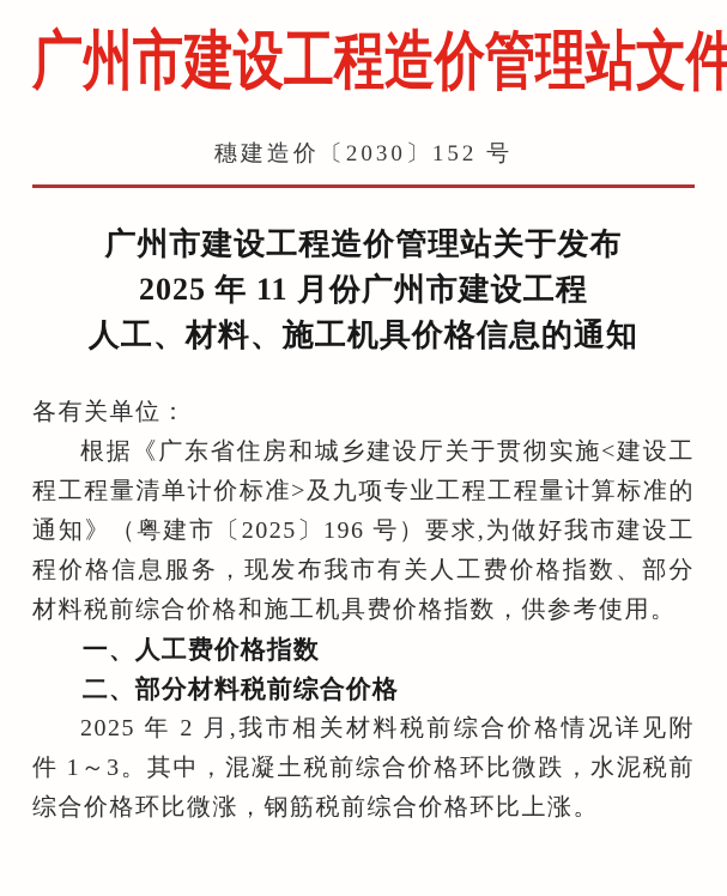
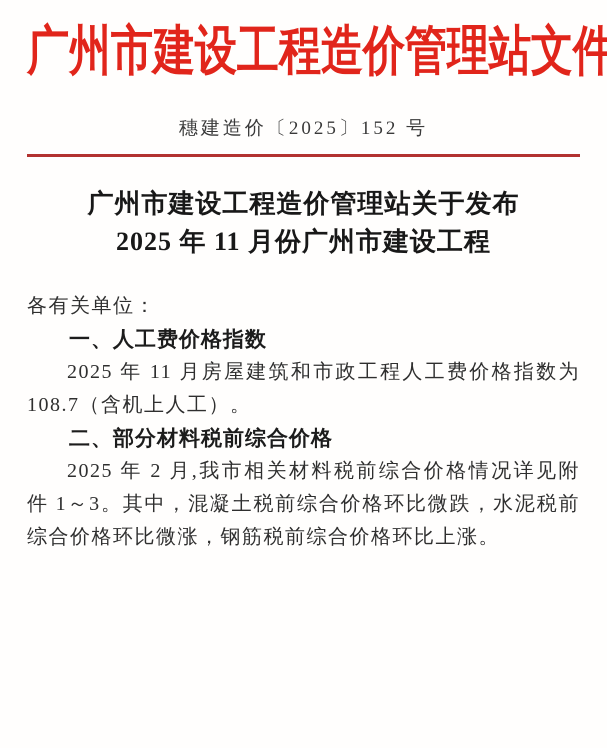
  广州市建设工程造价管理站文件
- 穗建造价〔2030〕152 号
+ 穗建造价〔2025〕152 号
  广州市建设工程造价管理站关于发布
  2025 年 11 月份广州市建设工程
- 人工、材料、施工机具价格信息的通知
  各有关单位：
- 根据《广东省住房和城乡建设厅关于贯彻实施<建设工程工程量清单计价标准>及九项专业工程工程量计算标准的通知》（粤建市〔2025〕196 号）要求,为做好我市建设工程价格信息服务，现发布我市有关人工费价格指数、部分材料税前综合价格和施工机具费价格指数，供参考使用。
  一、人工费价格指数
+ 2025 年 11 月房屋建筑和市政工程人工费价格指数为 108.7（含机上人工）。
  二、部分材料税前综合价格
  2025 年 2 月,我市相关材料税前综合价格情况详见附件 1～3。其中，混凝土税前综合价格环比微跌，水泥税前综合价格环比微涨，钢筋税前综合价格环比上涨。
